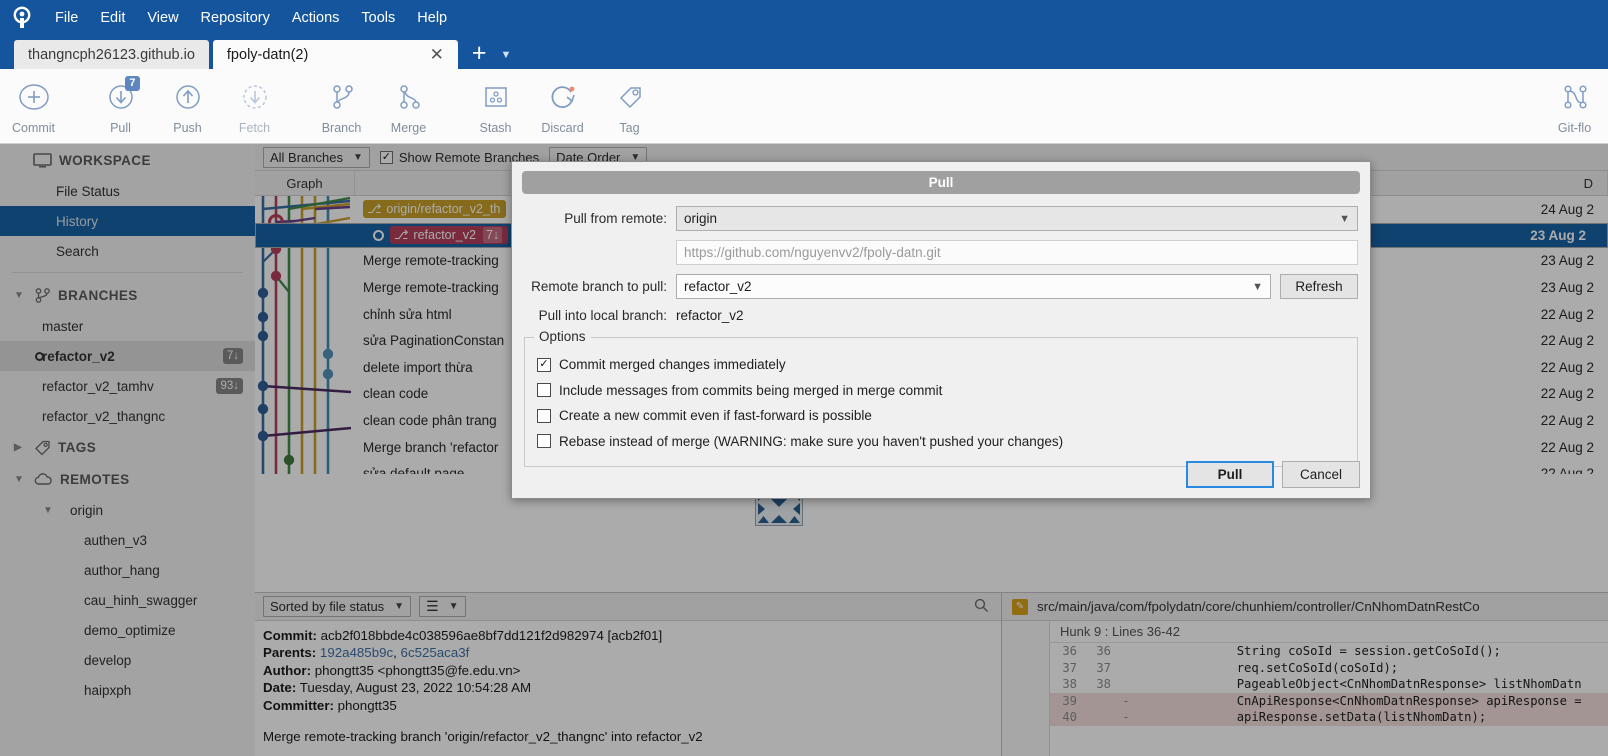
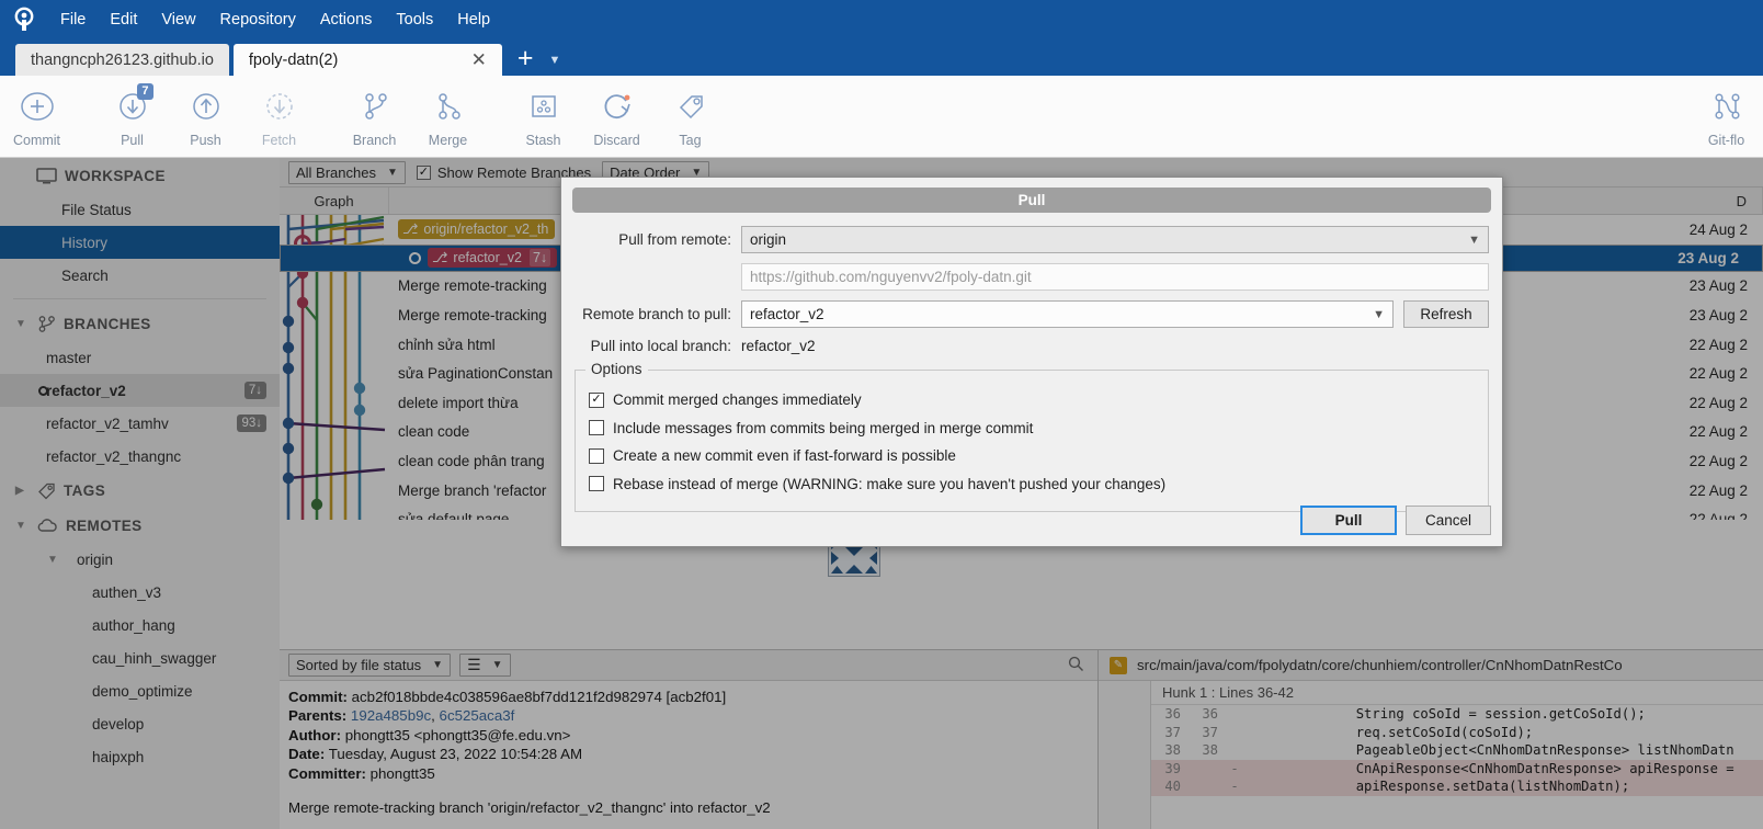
  File
  Edit
  View
  Repository
  Actions
  Tools
  Help
  thangncph26123.github.io
  fpoly-datn(2)
  ✕
  +
  ▼
  Commit
  7
  Pull
  Push
  Fetch
  Branch
  Merge
  Stash
  Discard
  Tag
  Git-flo
  WORKSPACE
  File Status
  History
  Search
  ▼
  BRANCHES
  master
  refactor_v2
  7↓
  refactor_v2_tamhv
  93↓
  refactor_v2_thangnc
  ▶
  TAGS
  ▼
  REMOTES
  ▼
  origin
  authen_v3
  author_hang
  cau_hinh_swagger
  demo_optimize
  develop
  haipxph
  All Branches
  ▼
  ✓
  Show Remote Branches
  Date Order
  ▼
  Graph
  D
  ⎇
  origin/refactor_v2_th
  24 Aug 2
  ⎇
  refactor_v2
  7↓
  23 Aug 2
  Merge remote-tracking
  23 Aug 2
  Merge remote-tracking
  23 Aug 2
  chỉnh sửa html
  22 Aug 2
  sửa PaginationConstan
  22 Aug 2
  delete import thừa
  22 Aug 2
  clean code
  22 Aug 2
  clean code phân trang
  22 Aug 2
  Merge branch 'refactor
  22 Aug 2
  sửa default page
  22 Aug 2
  Sorted by file status
  ▼
  ☰
  ▼
  Commit: acb2f018bbde4c038596ae8bf7dd121f2d982974 [acb2f01]
  Parents: 192a485b9c, 6c525aca3f
  Author: phongtt35 <phongtt35@fe.edu.vn>
  Date: Tuesday, August 23, 2022 10:54:28 AM
  Committer: phongtt35
  Merge remote-tracking branch 'origin/refactor_v2_thangnc' into refactor_v2
  ✎
  src/main/java/com/fpolydatn/core/chunhiem/controller/CnNhomDatnRestCo
- Hunk 9 : Lines 36-42
+ Hunk 1 : Lines 36-42
  36
  36
  String coSoId = session.getCoSoId();
  37
  37
  req.setCoSoId(coSoId);
  38
  38
  PageableObject<CnNhomDatnResponse> listNhomDatn
  39
  -
  CnApiResponse<CnNhomDatnResponse> apiResponse =
  40
  -
  apiResponse.setData(listNhomDatn);
  Pull
  Pull from remote:
  origin
  ▼
  https://github.com/nguyenvv2/fpoly-datn.git
  Remote branch to pull:
  refactor_v2
  ▼
  Refresh
  Pull into local branch:
  refactor_v2
  Options
  ✓
  Commit merged changes immediately
  Include messages from commits being merged in merge commit
  Create a new commit even if fast-forward is possible
  Rebase instead of merge (WARNING: make sure you haven't pushed your changes)
  Pull
  Cancel
